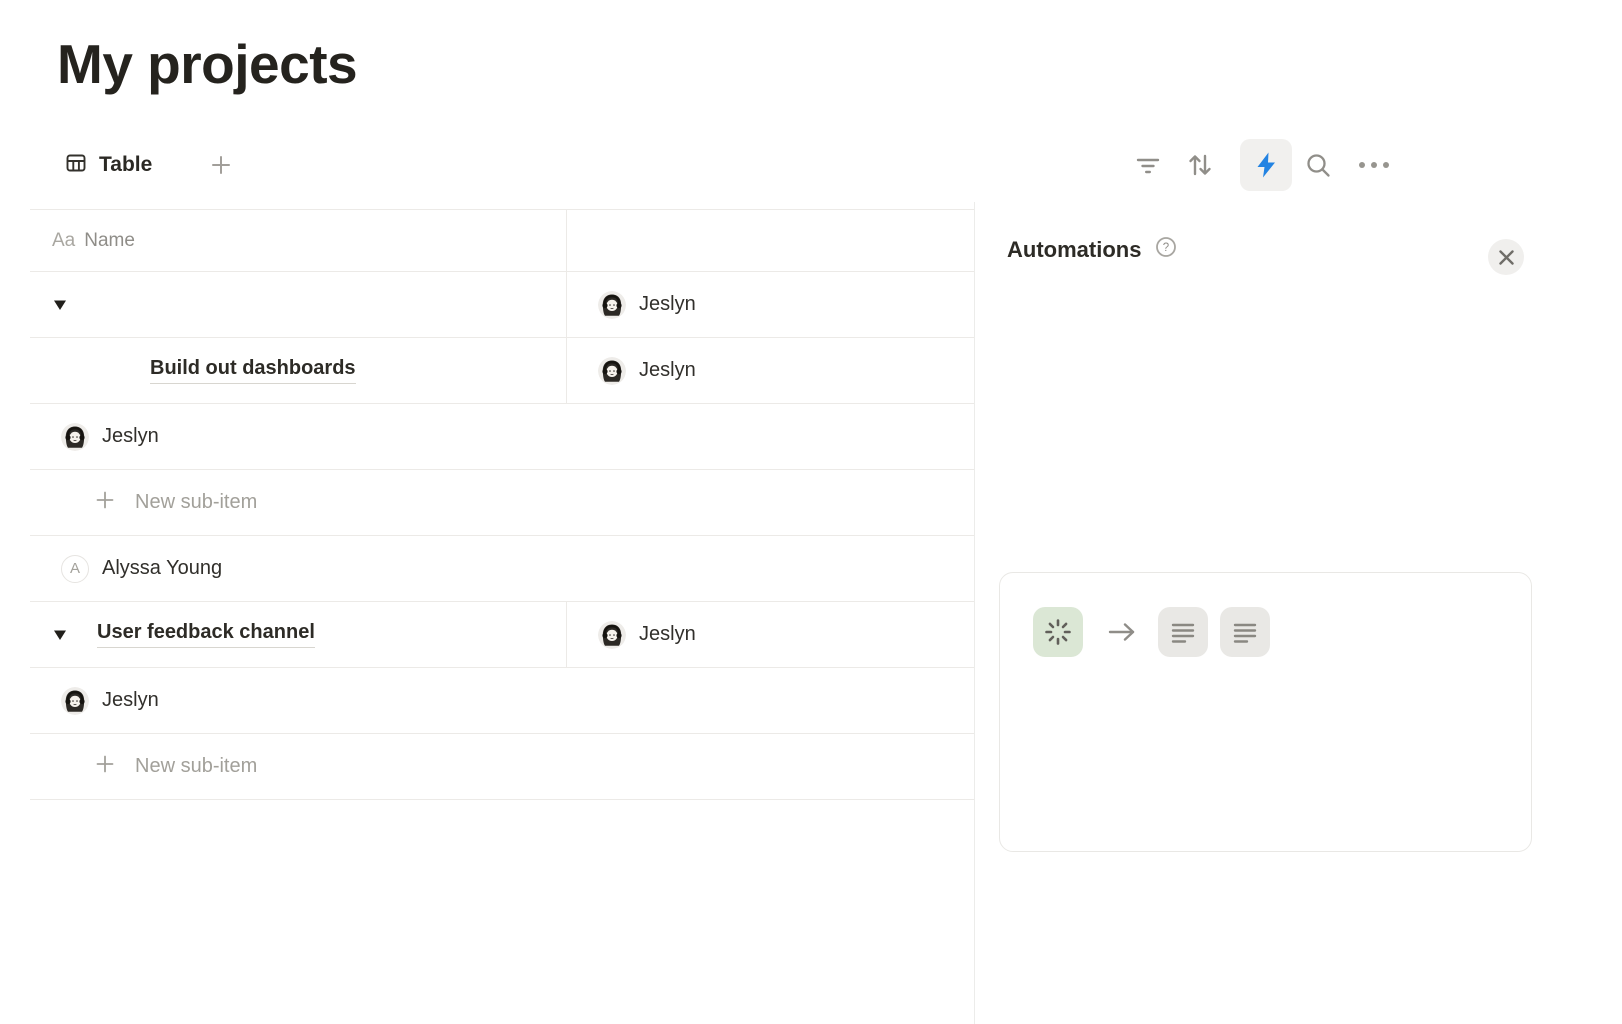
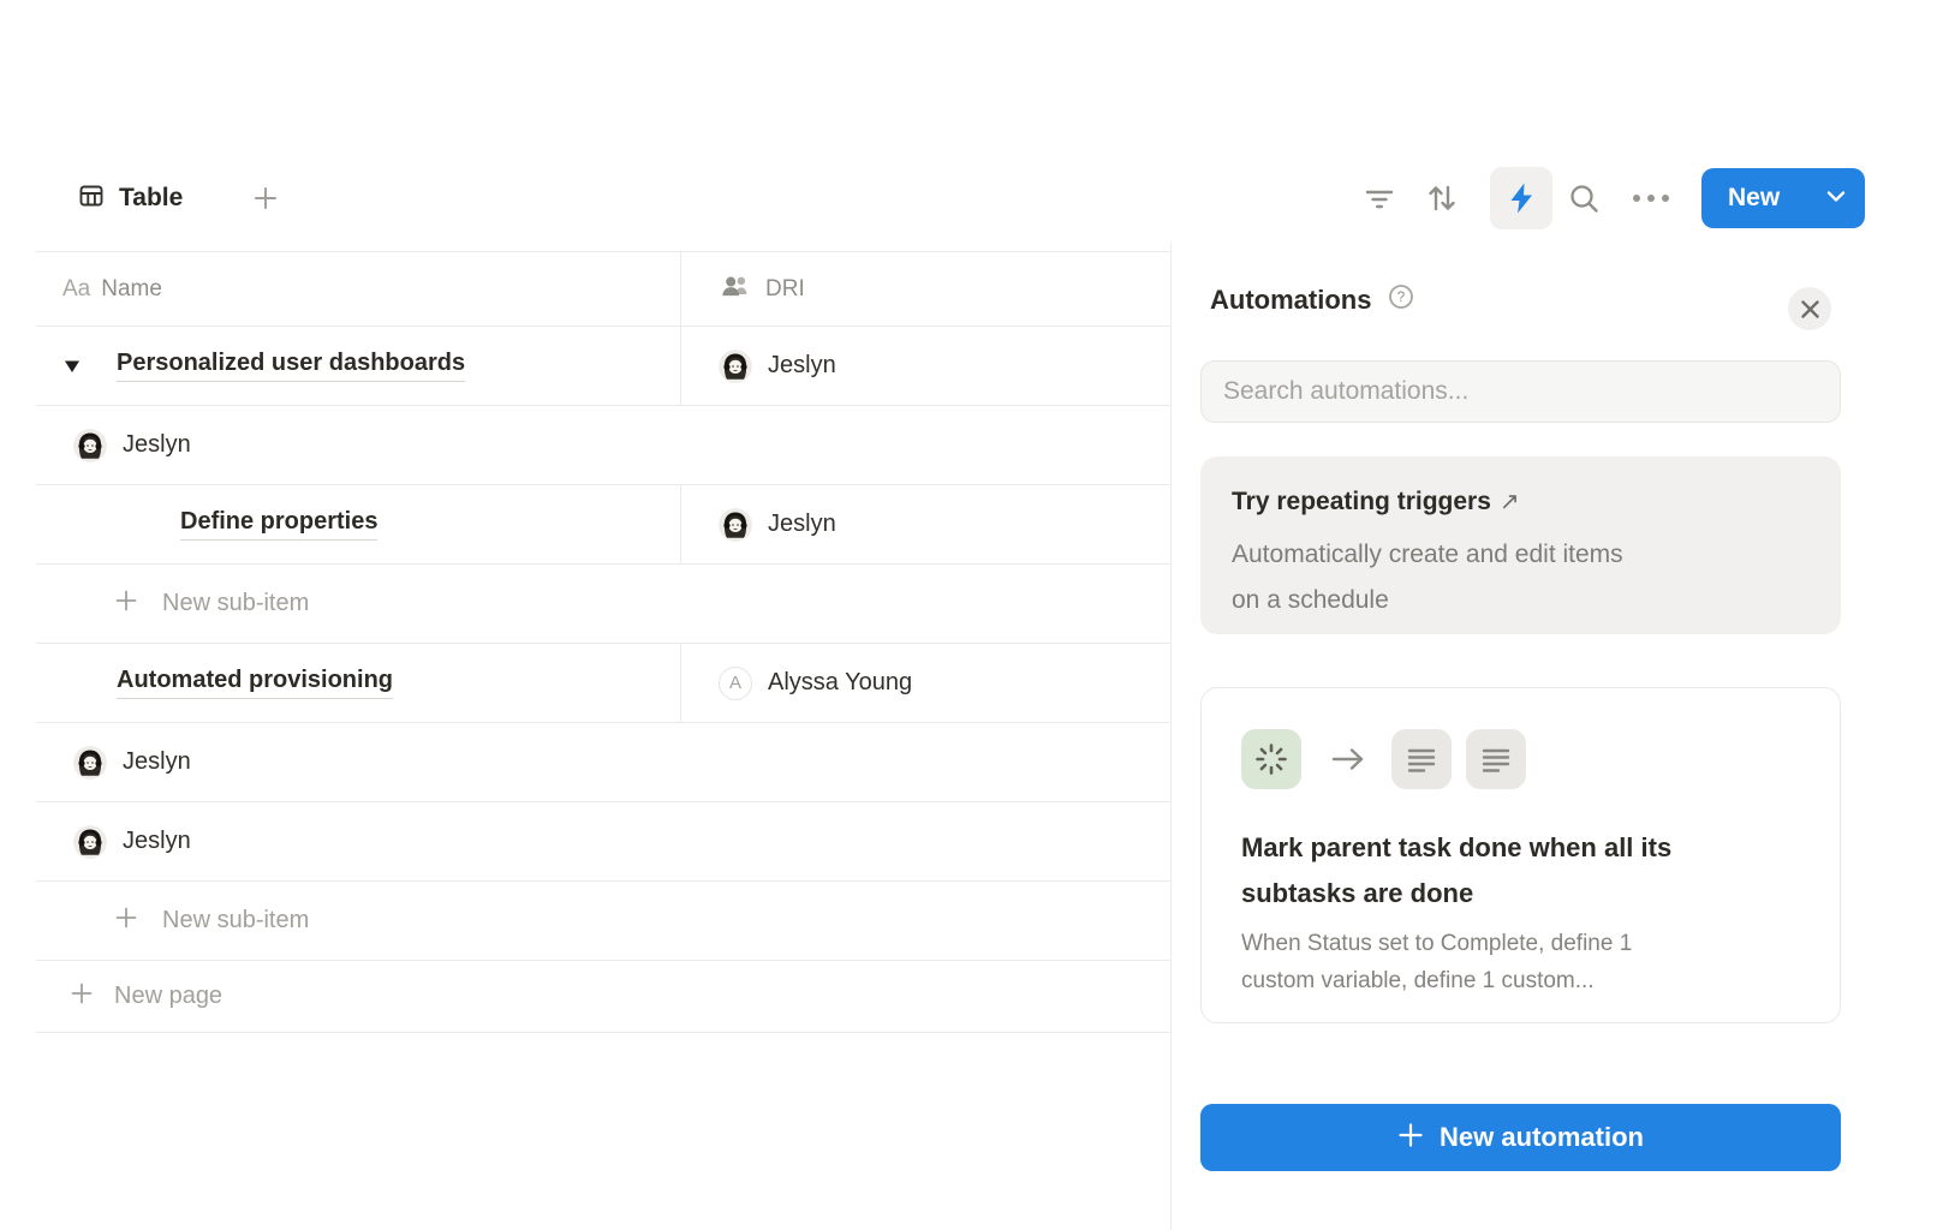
- My projects
  Table
+ New
  Aa
  Name
+ DRI
+ Personalized user dashboards
  Jeslyn
- Build out dashboards
  Jeslyn
+ Define properties
  Jeslyn
  New sub-item
+ Automated provisioning
  A
  Alyssa Young
- User feedback channel
  Jeslyn
  Jeslyn
  New sub-item
+ New page
  Automations
  ?
+ Search automations...
+ Try repeating triggers ↗
+ Automatically create and edit items on a schedule
+ Mark parent task done when all its subtasks are done
+ When Status set to Complete, define 1 custom variable, define 1 custom...
+ New automation
